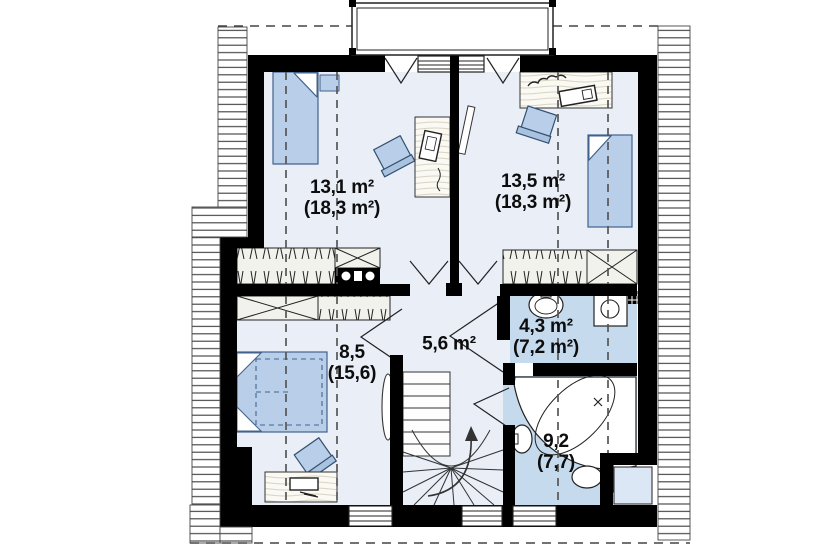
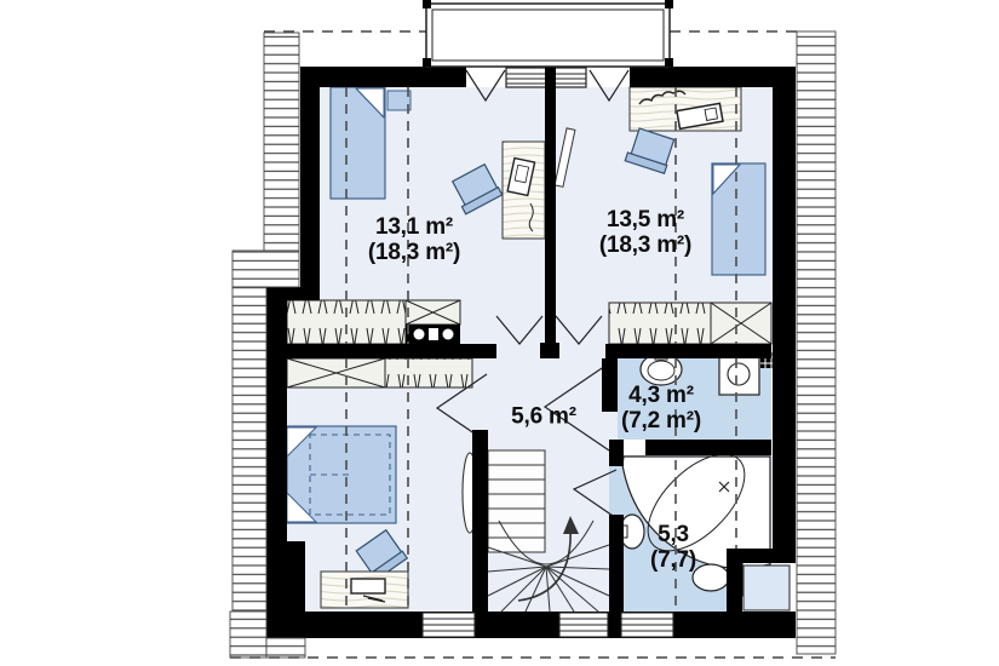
  13,1 m²
  (18,3 m²)
  13,5 m²
  (18,3 m²)
- 8,5
- (15,6)
  5,6 m²
  4,3 m²
  (7,2 m²)
- 9,2
+ 5,3
  (7,7)
